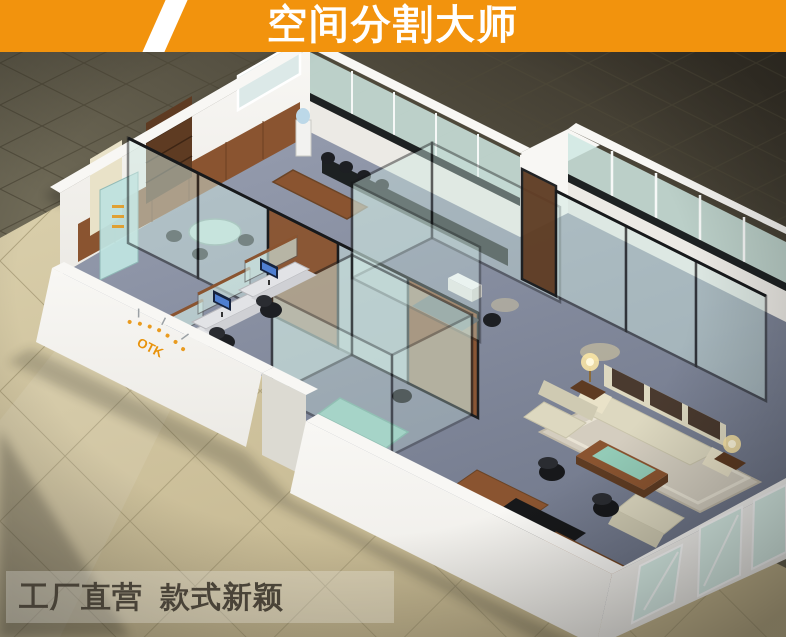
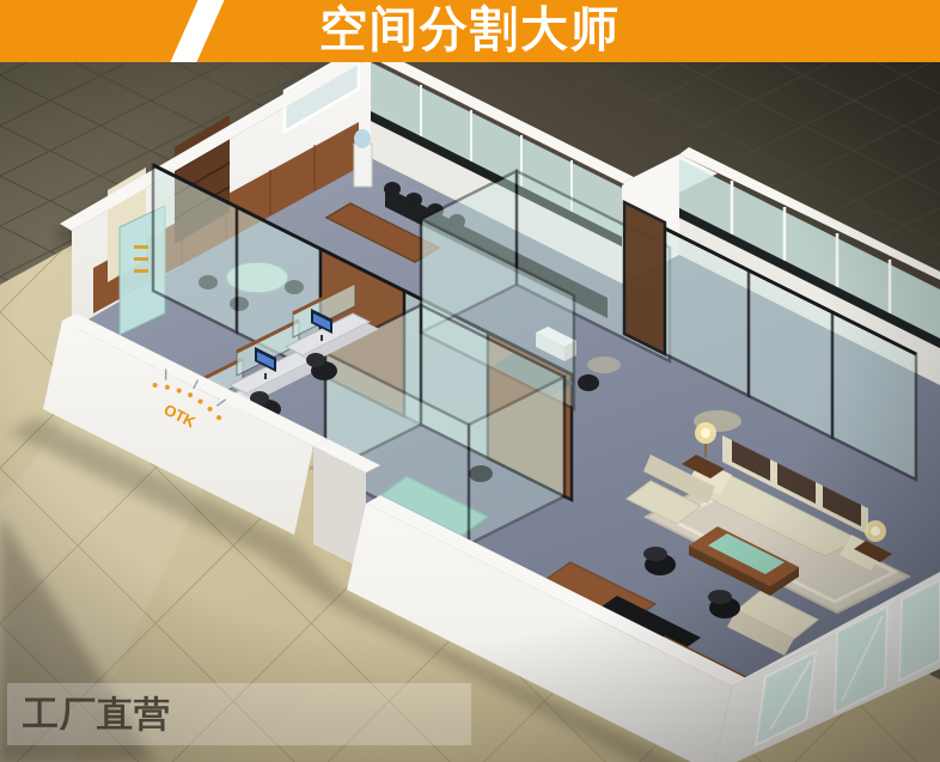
  空间分割大师
  工厂直营
- 款式新颖
